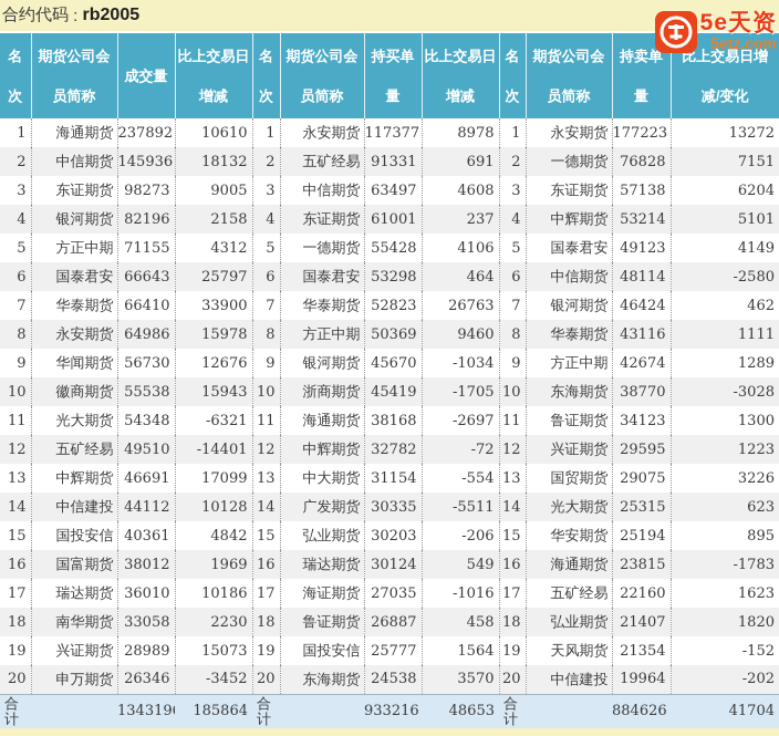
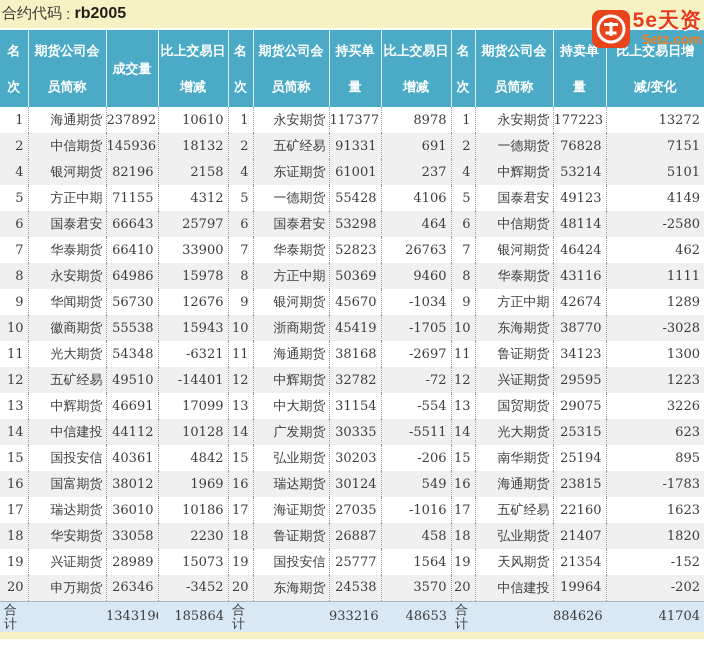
  合约代码
  :
  rb2005
  5e天资
  5etz.com
  名 次	期货公司会 员简称	成交量	比上交易日 增减	名 次	期货公司会 员简称	持买单 量	比上交易日 增减	名 次	期货公司会 员简称	持卖单 量	比上交易日增 减/变化
  1	海通期货	237892	10610	1	永安期货	117377	8978	1	永安期货	177223	13272
  2	中信期货	145936	18132	2	五矿经易	91331	691	2	一德期货	76828	7151
- 3	东证期货	98273	9005	3	中信期货	63497	4608	3	东证期货	57138	6204
  4	银河期货	82196	2158	4	东证期货	61001	237	4	中辉期货	53214	5101
  5	方正中期	71155	4312	5	一德期货	55428	4106	5	国泰君安	49123	4149
  6	国泰君安	66643	25797	6	国泰君安	53298	464	6	中信期货	48114	-2580
  7	华泰期货	66410	33900	7	华泰期货	52823	26763	7	银河期货	46424	462
  8	永安期货	64986	15978	8	方正中期	50369	9460	8	华泰期货	43116	1111
  9	华闻期货	56730	12676	9	银河期货	45670	-1034	9	方正中期	42674	1289
  10	徽商期货	55538	15943	10	浙商期货	45419	-1705	10	东海期货	38770	-3028
  11	光大期货	54348	-6321	11	海通期货	38168	-2697	11	鲁证期货	34123	1300
  12	五矿经易	49510	-14401	12	中辉期货	32782	-72	12	兴证期货	29595	1223
  13	中辉期货	46691	17099	13	中大期货	31154	-554	13	国贸期货	29075	3226
  14	中信建投	44112	10128	14	广发期货	30335	-5511	14	光大期货	25315	623
- 15	国投安信	40361	4842	15	弘业期货	30203	-206	15	华安期货	25194	895
+ 15	国投安信	40361	4842	15	弘业期货	30203	-206	15	南华期货	25194	895
  16	国富期货	38012	1969	16	瑞达期货	30124	549	16	海通期货	23815	-1783
  17	瑞达期货	36010	10186	17	海证期货	27035	-1016	17	五矿经易	22160	1623
- 18	南华期货	33058	2230	18	鲁证期货	26887	458	18	弘业期货	21407	1820
+ 18	华安期货	33058	2230	18	鲁证期货	26887	458	18	弘业期货	21407	1820
  19	兴证期货	28989	15073	19	国投安信	25777	1564	19	天风期货	21354	-152
  20	申万期货	26346	-3452	20	东海期货	24538	3570	20	中信建投	19964	-202
  合计		134319	185864	合计		933216	48653	合计		884626	41704
